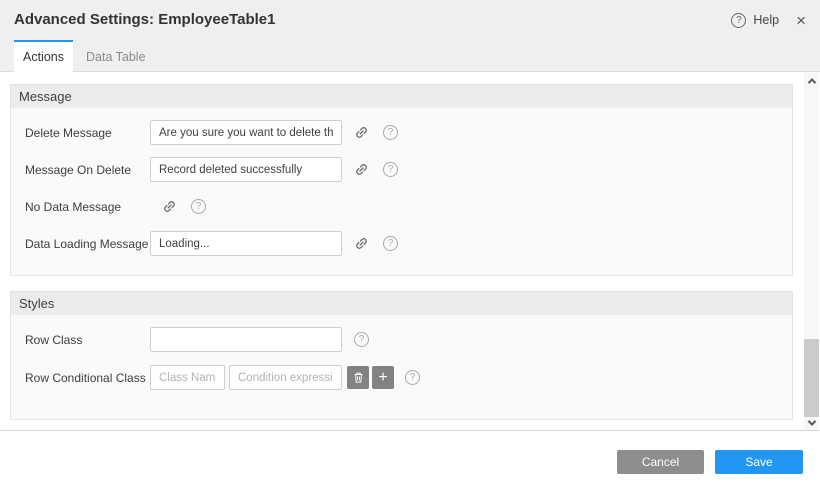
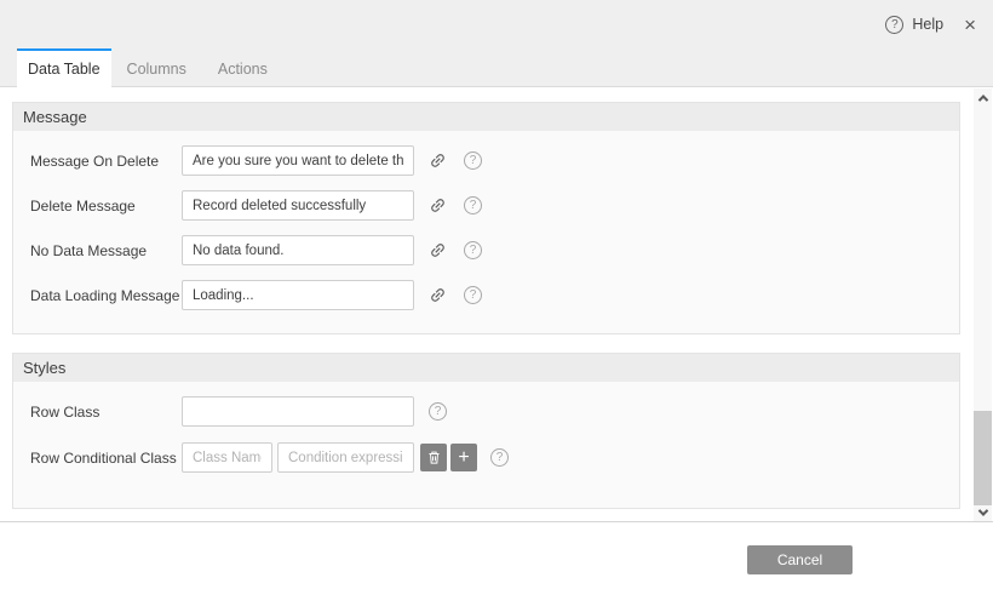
- Advanced Settings: EmployeeTable1
  ?
  Help
  ×
- Actions
+ Data Table
+ Columns
- Data Table
+ Actions
  Message
- Delete Message
+ Message On Delete
  Are you sure you want to delete th
  ?
- Message On Delete
+ Delete Message
  Record deleted successfully
  ?
  No Data Message
+ No data found.
  ?
  Data Loading Message
  Loading...
  ?
  Styles
  Row Class
  ?
  Row Conditional Class
  Class Nam
  Condition expressi
  +
  ?
  Cancel
- Save
